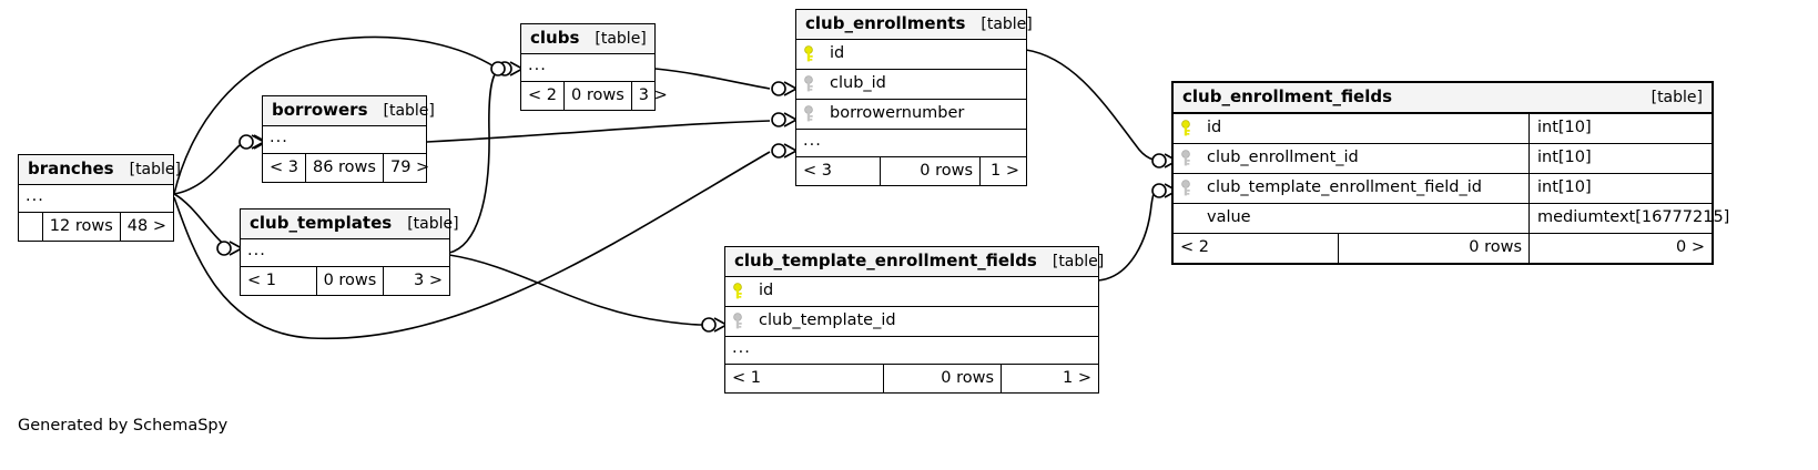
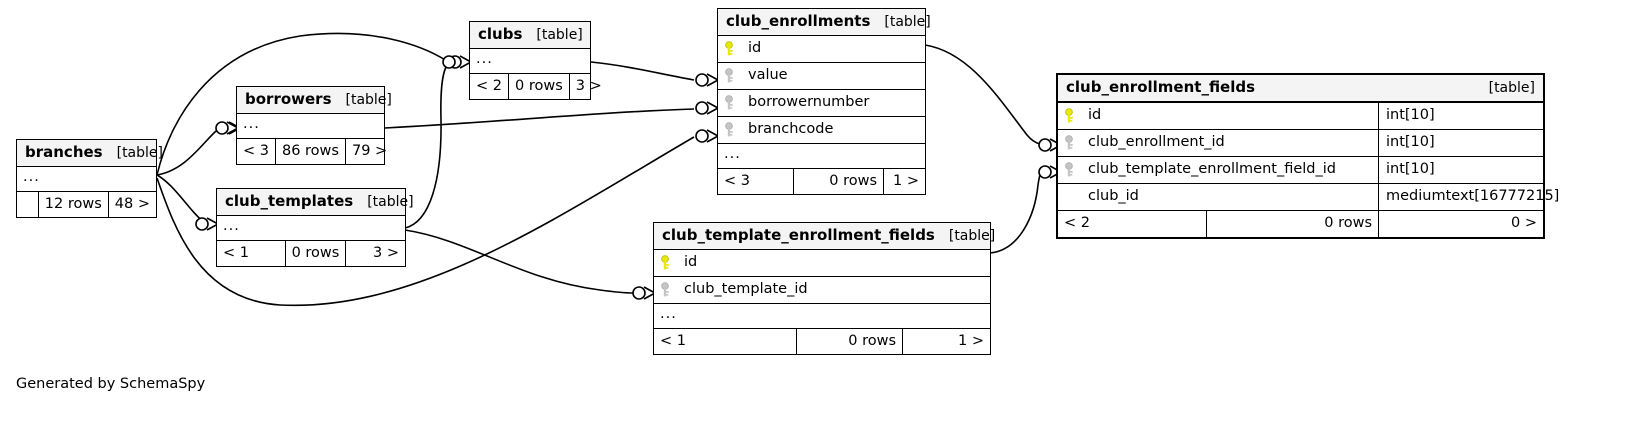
  branches
  [table]
  ...
  12 rows
  48 >
  borrowers
  [table]
  ...
  < 3
  86 rows
  79 >
  club_templates
  [table]
  ...
  < 1
  0 rows
  3 >
  clubs
  [table]
  ...
  < 2
  0 rows
  3 >
  club_enrollments
  [table]
  id
- club_id
+ value
  borrowernumber
+ branchcode
  ...
  < 3
  0 rows
  1 >
  club_template_enrollment_fields
  [table]
  id
  club_template_id
  ...
  < 1
  0 rows
  1 >
  club_enrollment_fields
  [table]
  id
  int[10]
  club_enrollment_id
  int[10]
  club_template_enrollment_field_id
  int[10]
- value
+ club_id
  mediumtext[16777215]
  < 2
  0 rows
  0 >
  Generated by SchemaSpy
